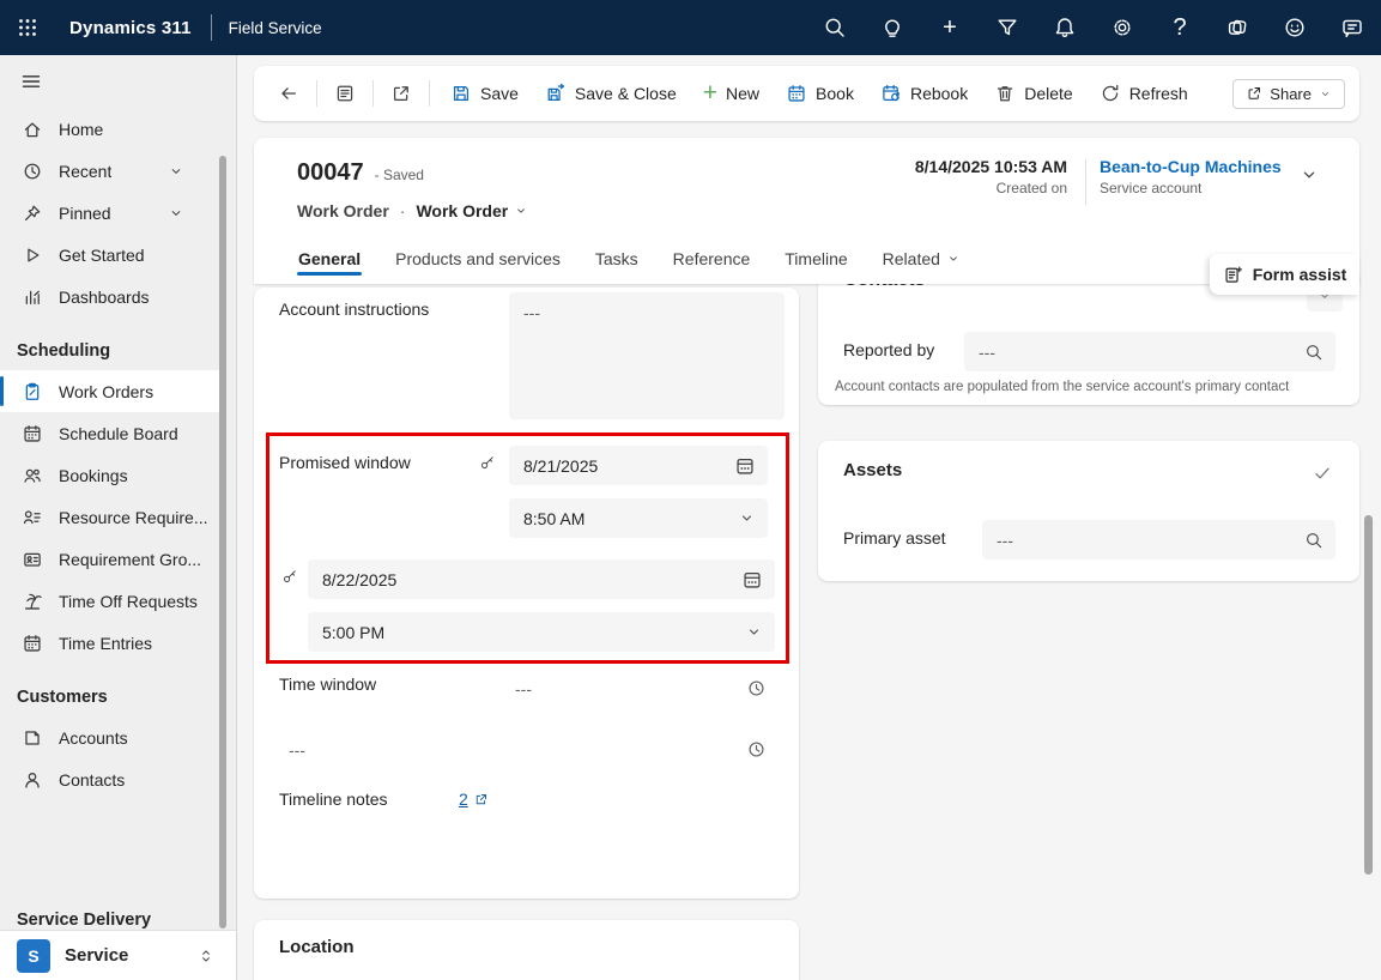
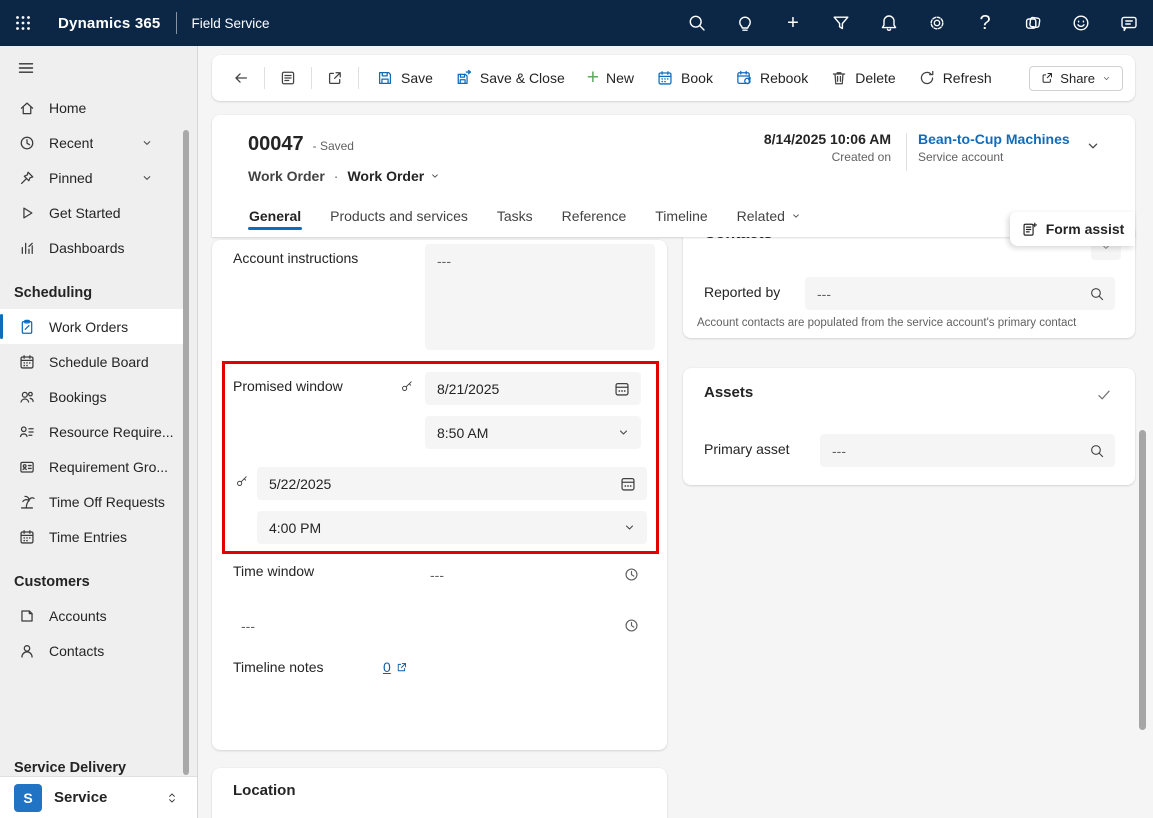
- Dynamics 311
+ Dynamics 365
  Field Service
  +
  ?
  Home
  Recent
  Pinned
  Get Started
  Dashboards
  Scheduling
  Work Orders
  Schedule Board
  Bookings
  Resource Require...
  Requirement Gro...
  Time Off Requests
  Time Entries
  Customers
  Accounts
  Contacts
  Service Delivery
  S
  Service
  Save
  Save & Close
  +
  New
  Book
  Rebook
  Delete
  Refresh
  Share
  00047
  - Saved
  Work Order
  ·
  Work Order
- 8/14/2025 10:53 AM
+ 8/14/2025 10:06 AM
  Created on
  Bean-to-Cup Machines
  Service account
  General
  Products and services
  Tasks
  Reference
  Timeline
  Related
  Form assist
  Account instructions
  ---
  Promised window
  8/21/2025
  8:50 AM
- 8/22/2025
+ 5/22/2025
- 5:00 PM
+ 4:00 PM
  Time window
  ---
  ---
  Timeline notes
- 2
+ 0
  Reported by
  ---
  Account contacts are populated from the service account's primary contact
  Assets
  Primary asset
  ---
  Location
